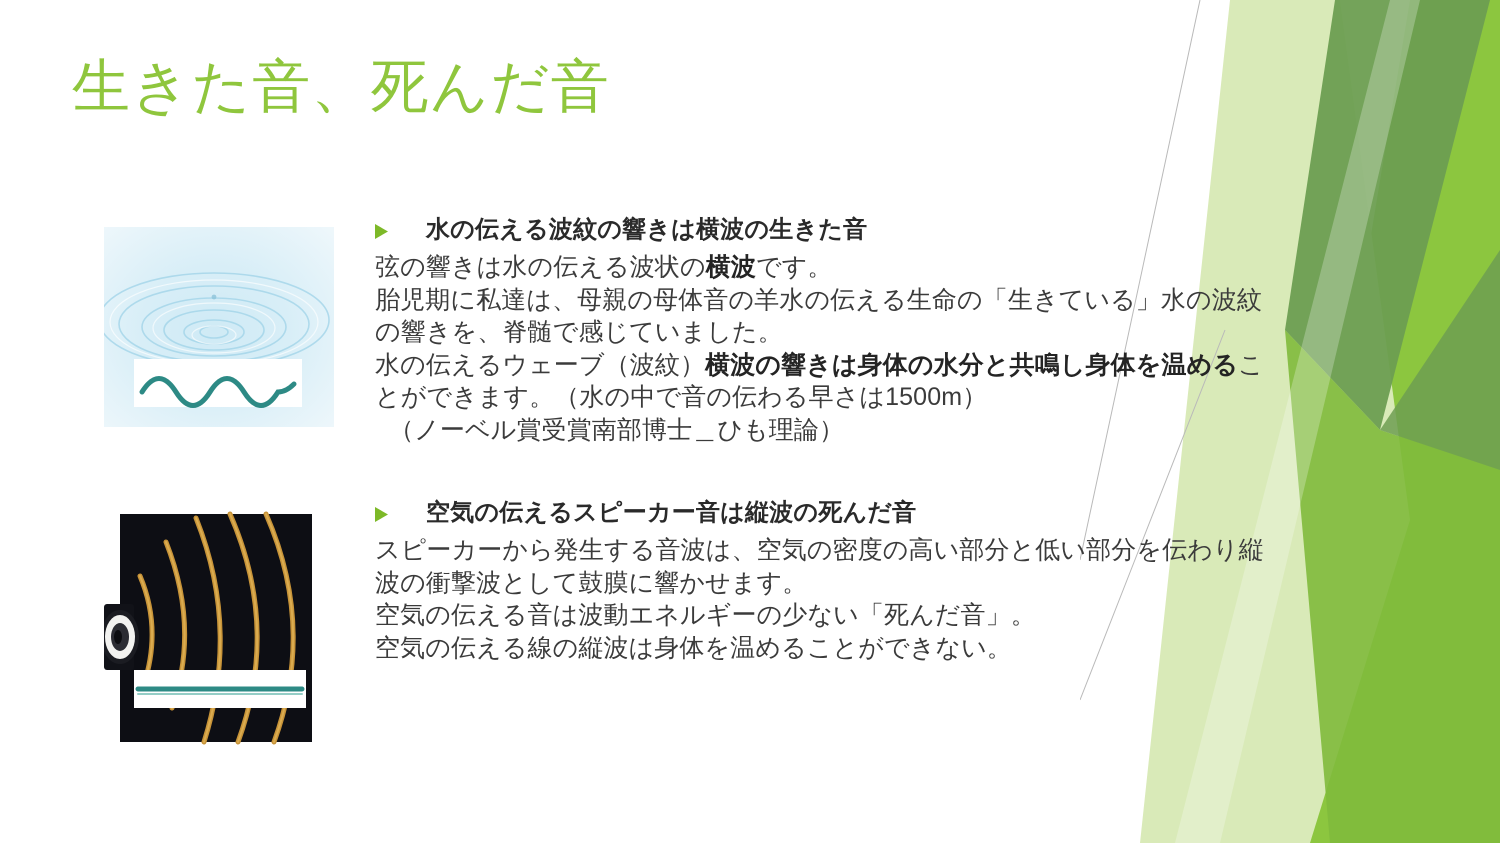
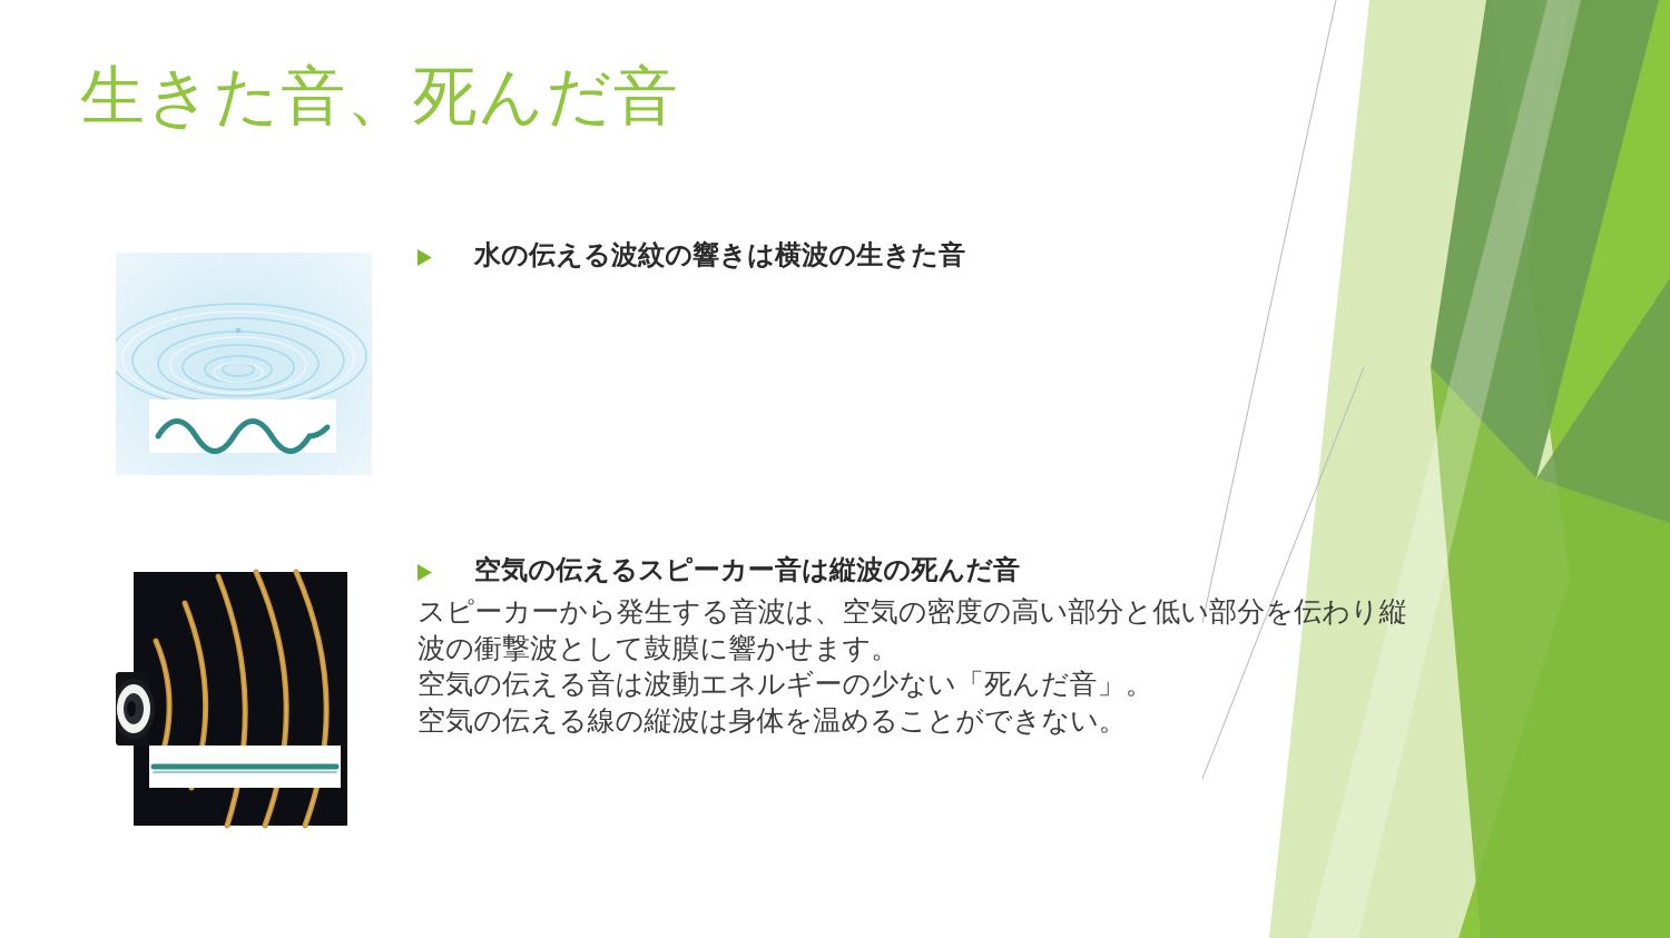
  生きた音、死んだ音
  水の伝える波紋の響きは横波の生きた音
- 弦の響きは水の伝える波状の横波です。
- 胎児期に私達は、母親の母体音の羊水の伝える生命の「生きている」水の波紋
- の響きを、脊髄で感じていました。
- 水の伝えるウェーブ（波紋）横波の響きは身体の水分と共鳴し身体を温めるこ
- とができます。（水の中で音の伝わる早さは1500m）
- （ノーベル賞受賞南部博士＿ひも理論）
  空気の伝えるスピーカー音は縦波の死んだ音
  スピーカーから発生する音波は、空気の密度の高い部分と低い部分を伝わり縦
  波の衝撃波として鼓膜に響かせます。
  空気の伝える音は波動エネルギーの少ない「死んだ音」。
  空気の伝える線の縦波は身体を温めることができない。
